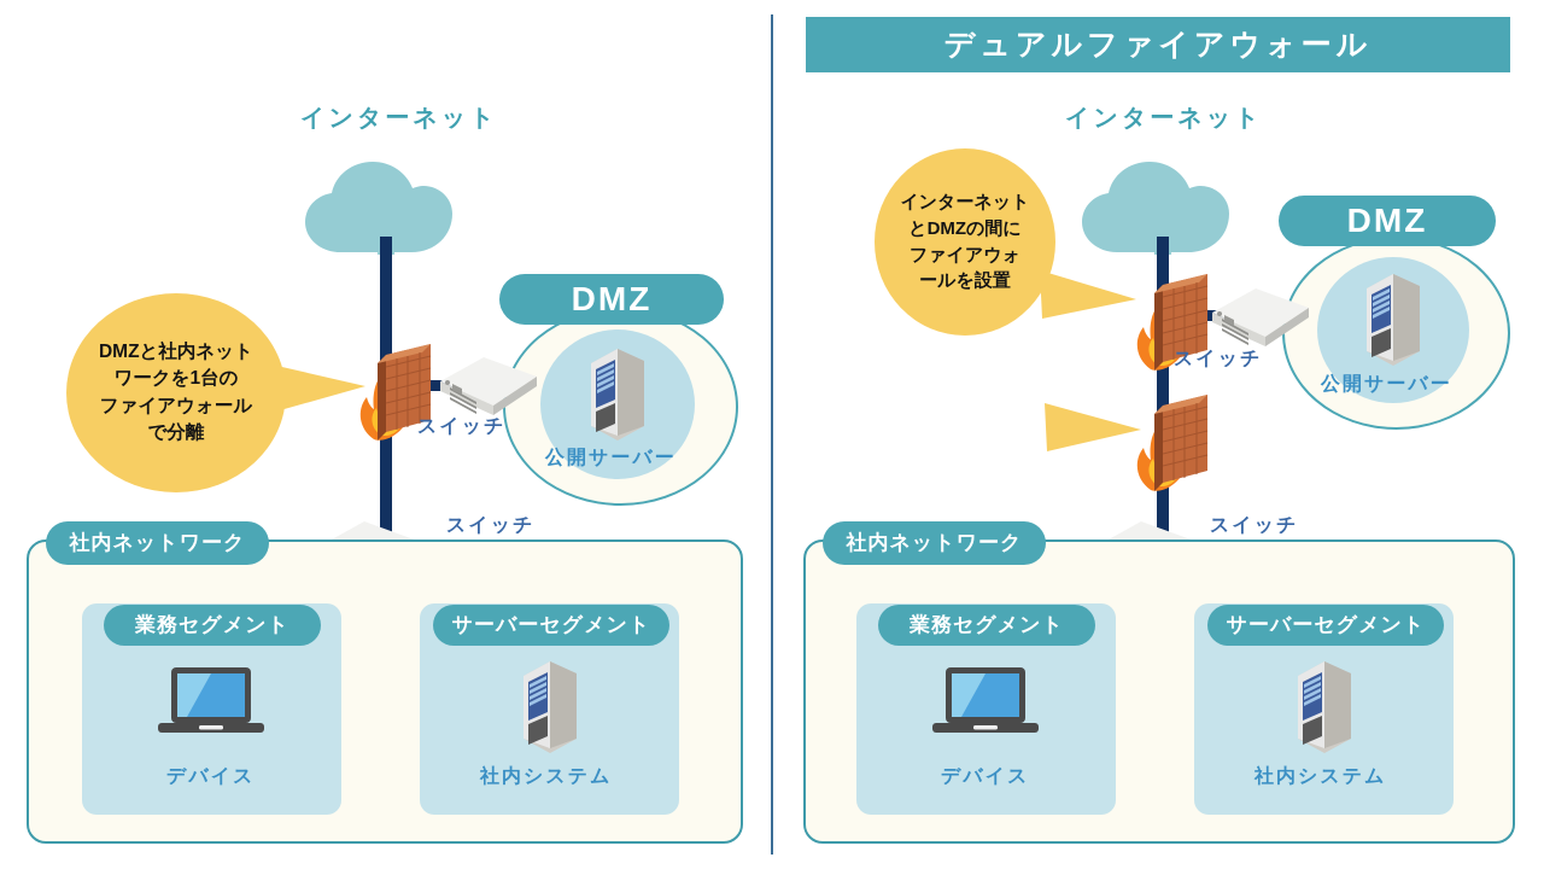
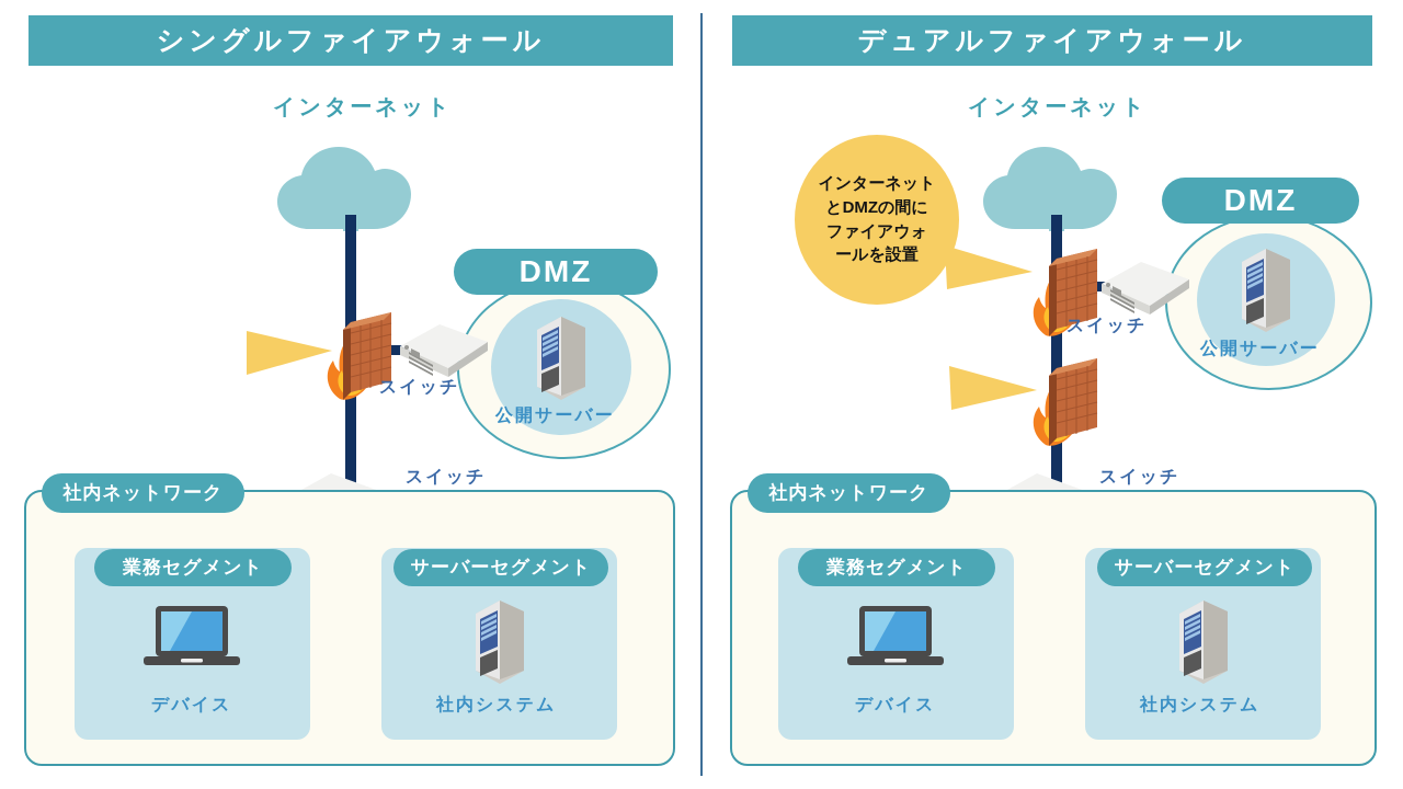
+ シングルファイアウォール
  インターネット
  DMZ
  公開サーバー
  スイッチ
- DMZと社内ネット
- ワークを1台の
- ファイアウォール
- で分離
  スイッチ
  社内ネットワーク
  業務セグメント
  デバイス
  サーバーセグメント
  社内システム
  デュアルファイアウォール
  インターネット
  DMZ
  公開サーバー
  スイッチ
  インターネット
  とDMZの間に
  ファイアウォ
  ールを設置
  スイッチ
  社内ネットワーク
  業務セグメント
  デバイス
  サーバーセグメント
  社内システム
